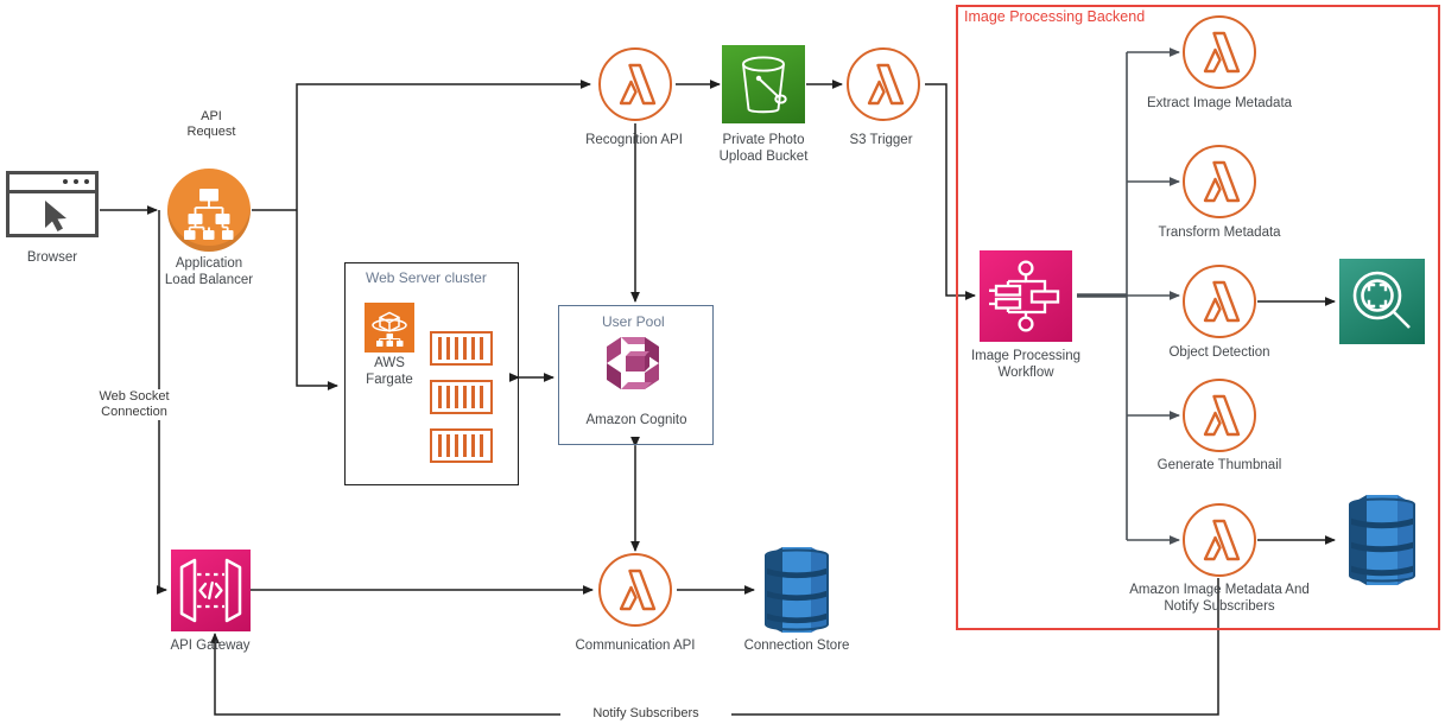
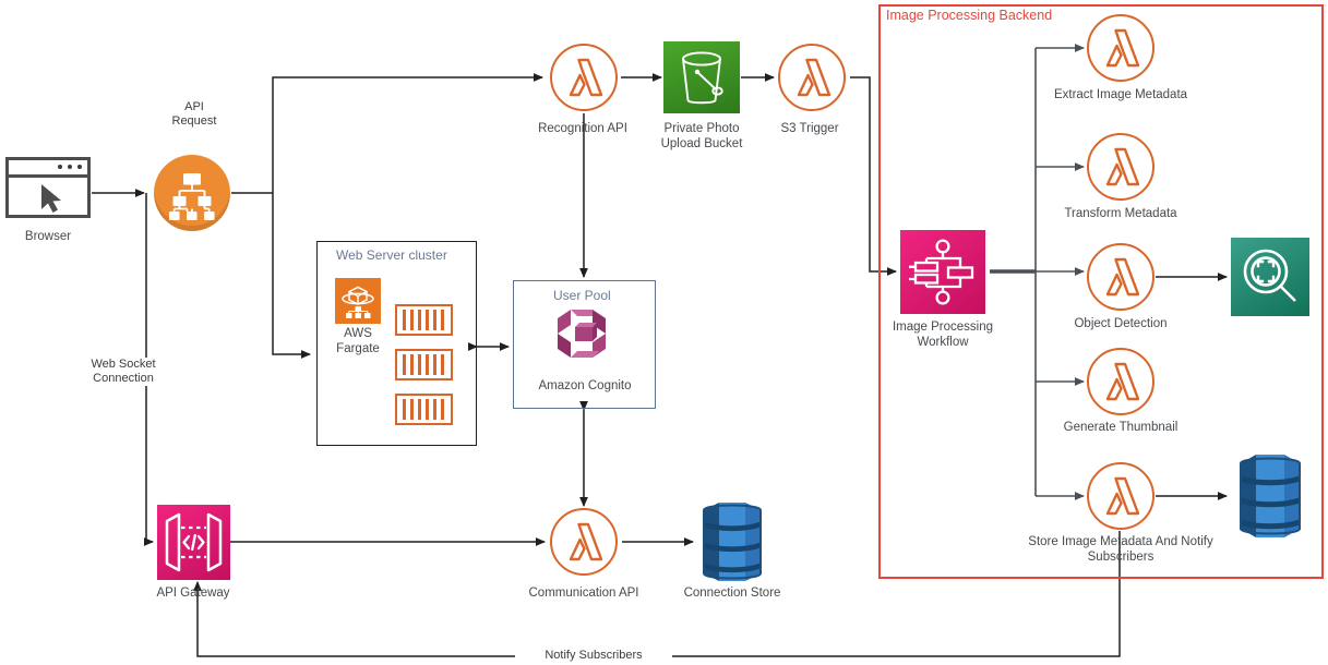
  Image Processing Backend
  Web Server cluster
  User Pool
  Browser
- Application
- Load Balancer
  API
  Request
  Web Socket
  Connection
  AWS
  Fargate
  Amazon Cognito
  Recognition API
  Private Photo Upload Bucket
  S3 Trigger
  Image Processing Workflow
  Extract Image Metadata
  Transform Metadata
  Object Detection
  Generate Thumbnail
- Amazon Image Metadata And Notify Subscribers
+ Store Image Metadata And Notify Subscribers
  API Gateway
  Communication API
  Connection Store
  Notify Subscribers
